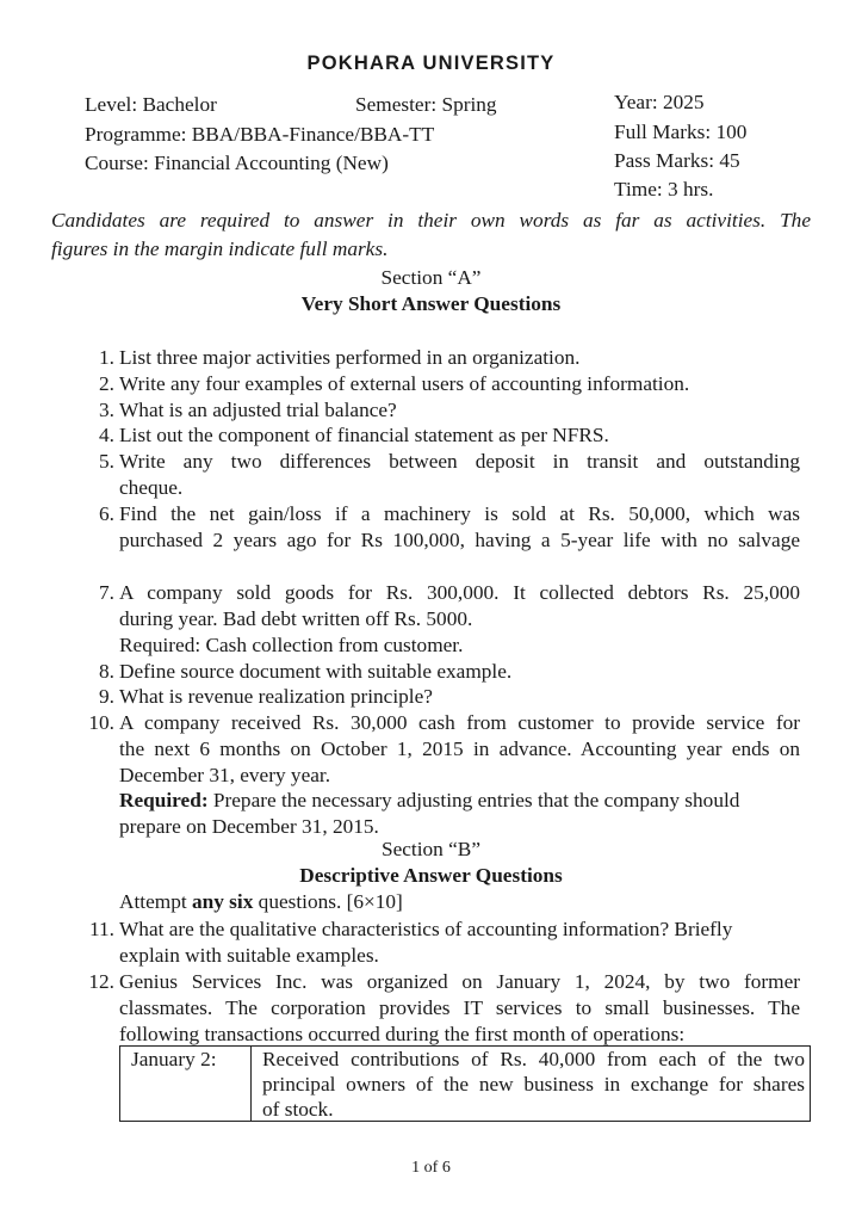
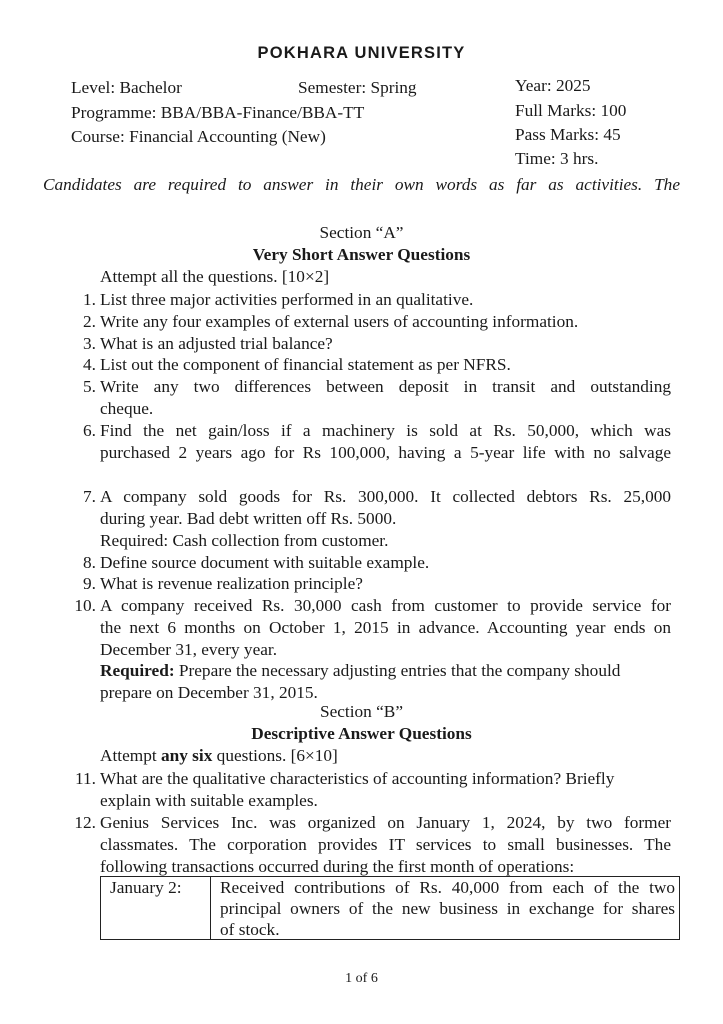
  POKHARA UNIVERSITY
  Level: Bachelor
  Semester: Spring
  Year: 2025
  Programme: BBA/BBA-Finance/BBA-TT
  Full Marks: 100
  Course: Financial Accounting (New)
  Pass Marks: 45
  Time: 3 hrs.
  Candidates are required to answer in their own words as far as activities. The
- figures in the margin indicate full marks.
  Section “A”
  Very Short Answer Questions
+ Attempt all the questions. [10×2]
  1.
- List three major activities performed in an organization.
+ List three major activities performed in an qualitative.
  2.
  Write any four examples of external users of accounting information.
  3.
  What is an adjusted trial balance?
  4.
  List out the component of financial statement as per NFRS.
  5.
  Write any two differences between deposit in transit and outstanding
  cheque.
  6.
  Find the net gain/loss if a machinery is sold at Rs. 50,000, which was
  purchased 2 years ago for Rs 100,000, having a 5-year life with no salvage
  7.
  A company sold goods for Rs. 300,000. It collected debtors Rs. 25,000
  during year. Bad debt written off Rs. 5000.
  Required: Cash collection from customer.
  8.
  Define source document with suitable example.
  9.
  What is revenue realization principle?
  10.
  A company received Rs. 30,000 cash from customer to provide service for
  the next 6 months on October 1, 2015 in advance. Accounting year ends on
  December 31, every year.
  Required: Prepare the necessary adjusting entries that the company should
  prepare on December 31, 2015.
  Section “B”
  Descriptive Answer Questions
  Attempt any six questions. [6×10]
  11.
  What are the qualitative characteristics of accounting information? Briefly
  explain with suitable examples.
  12.
  Genius Services Inc. was organized on January 1, 2024, by two former
  classmates. The corporation provides IT services to small businesses. The
  following transactions occurred during the first month of operations:
  January 2:
  Received contributions of Rs. 40,000 from each of the two
  principal owners of the new business in exchange for shares
  of stock.
  1 of 6
